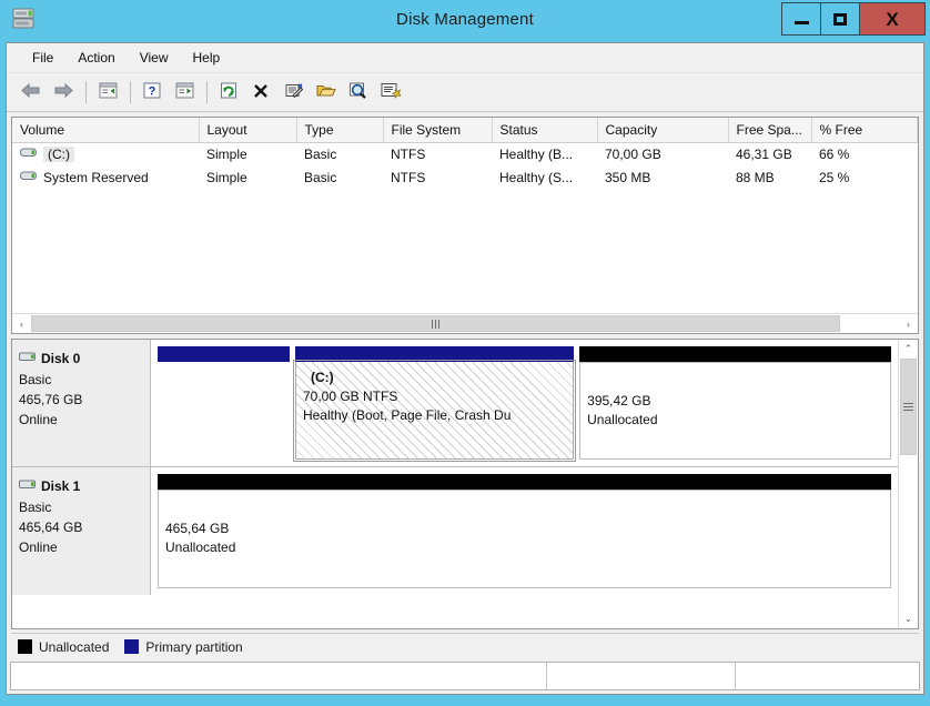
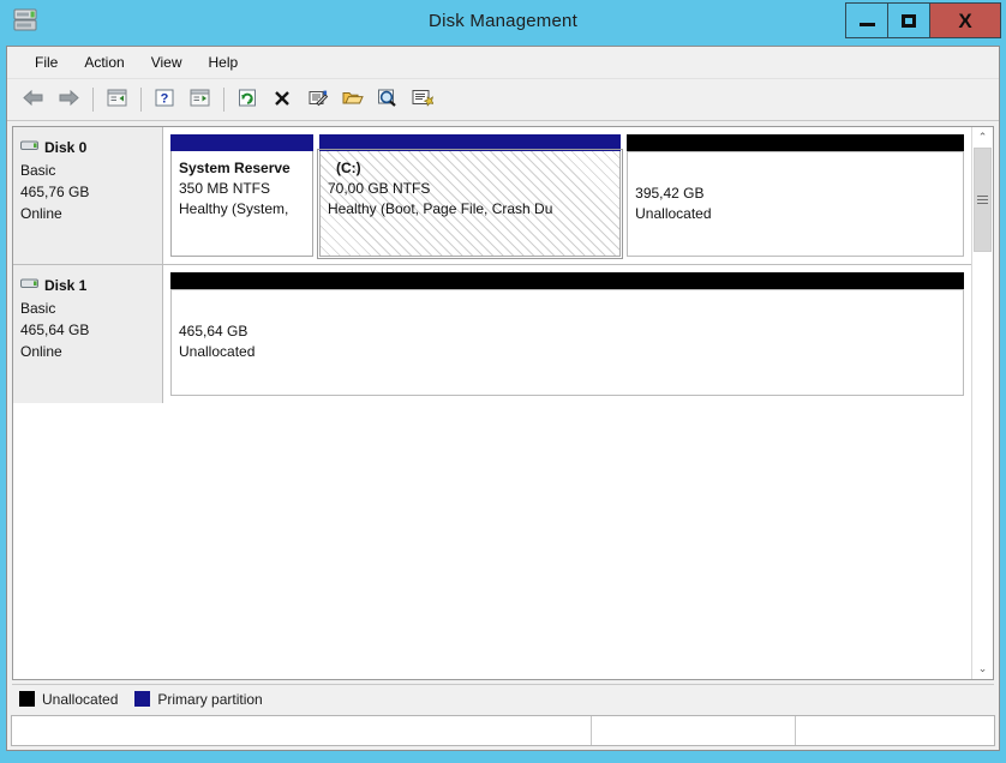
  Disk Management
  X
  File
  Action
  View
  Help
  ?
- Volume	Layout	Type	File System	Status	Capacity	Free Spa...	% Free
- (C:)	Simple	Basic	NTFS	Healthy (B...	70,00 GB	46,31 GB	66 %
- System Reserved	Simple	Basic	NTFS	Healthy (S...	350 MB	88 MB	25 %
- ‹
- ›
  Disk 0
  Basic
  465,76 GB
  Online
+ System Reserve
+ 350 MB NTFS
+ Healthy (System,
  (C:)
  70,00 GB NTFS
  Healthy (Boot, Page File, Crash Du
  395,42 GB
  Unallocated
  Disk 1
  Basic
  465,64 GB
  Online
  465,64 GB
  Unallocated
  ⌃
  ⌄
  Unallocated
  Primary partition
